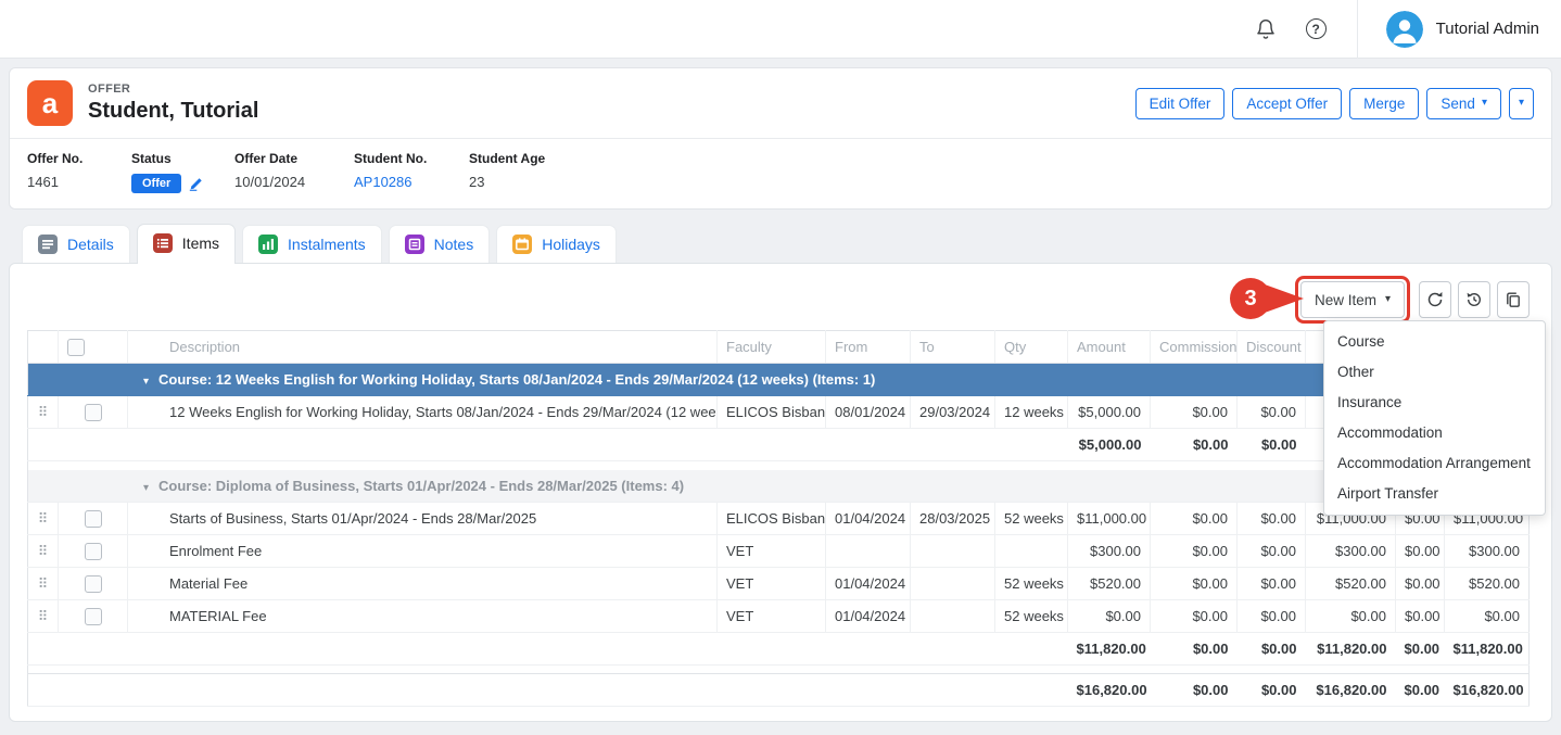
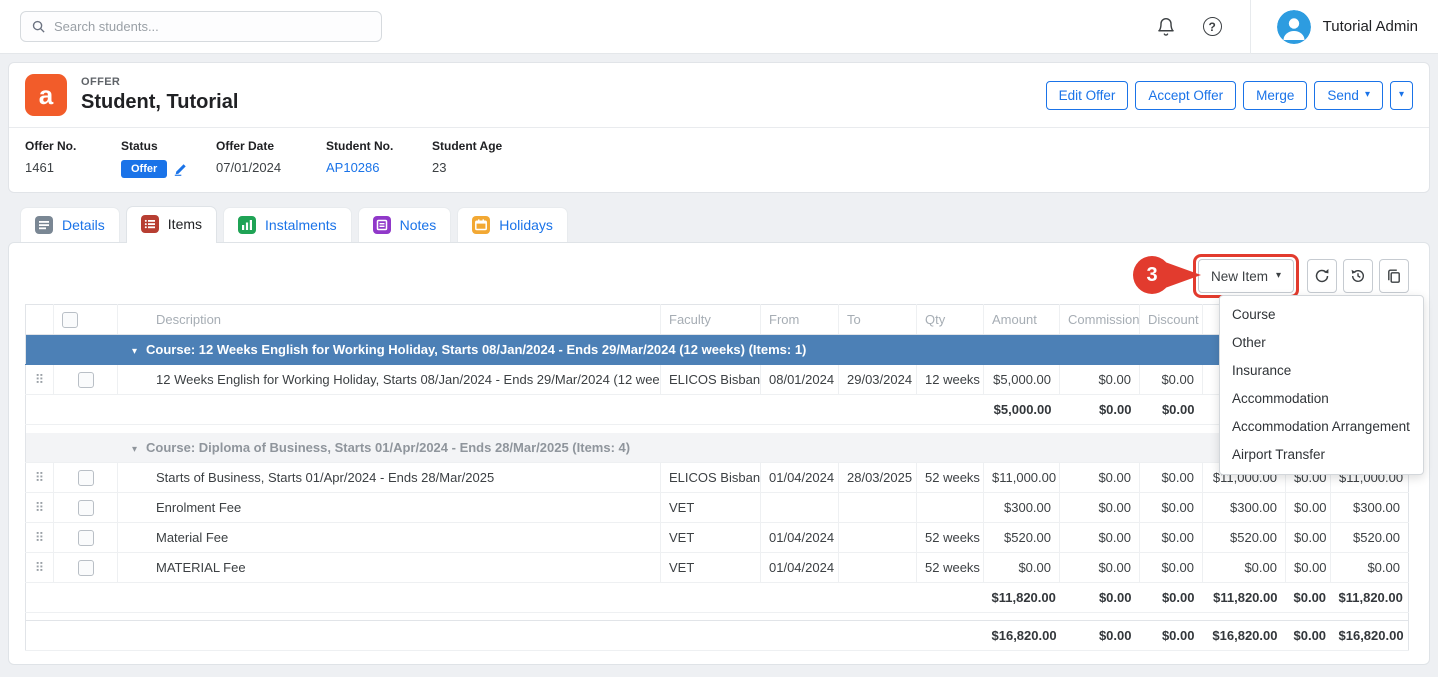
+ Search students...
  ?
  Tutorial Admin
  a
  OFFER
  Student, Tutorial
  Edit Offer
  Accept Offer
  Merge
  Send
  ▾
  ▾
  Offer No.
  1461
  Status
  Offer
  Offer Date
- 10/01/2024
+ 07/01/2024
  Student No.
  AP10286
  Student Age
  23
  Details
  Items
  Instalments
  Notes
  Holidays
  New Item
  ▾
  3
  		Description	Faculty	From	To	Qty	Amount	Commission	Discount
  ▾ Course: 12 Weeks English for Working Holiday, Starts 08/Jan/2024 - Ends 29/Mar/2024 (12 weeks) (Items: 1)
  ⠿		12 Weeks English for Working Holiday, Starts 08/Jan/2024 - Ends 29/Mar/2024 (12 wee	ELICOS Bisban	08/01/2024	29/03/2024	12 weeks	$5,000.00	$0.00	$0.00
  	$5,000.00	$0.00	$0.00
  ▾ Course: Diploma of Business, Starts 01/Apr/2024 - Ends 28/Mar/2025 (Items: 4)
  ⠿		Starts of Business, Starts 01/Apr/2024 - Ends 28/Mar/2025	ELICOS Bisban	01/04/2024	28/03/2025	52 weeks	$11,000.00	$0.00	$0.00	$11,000.00	$0.00	$11,000.00
  ⠿		Enrolment Fee	VET				$300.00	$0.00	$0.00	$300.00	$0.00	$300.00
  ⠿		Material Fee	VET	01/04/2024		52 weeks	$520.00	$0.00	$0.00	$520.00	$0.00	$520.00
  ⠿		MATERIAL Fee	VET	01/04/2024		52 weeks	$0.00	$0.00	$0.00	$0.00	$0.00	$0.00
  	$11,820.00	$0.00	$0.00	$11,820.00	$0.00	$11,820.00
  	$16,820.00	$0.00	$0.00	$16,820.00	$0.00	$16,820.00
  Course
  Other
  Insurance
  Accommodation
  Accommodation Arrangement
  Airport Transfer
